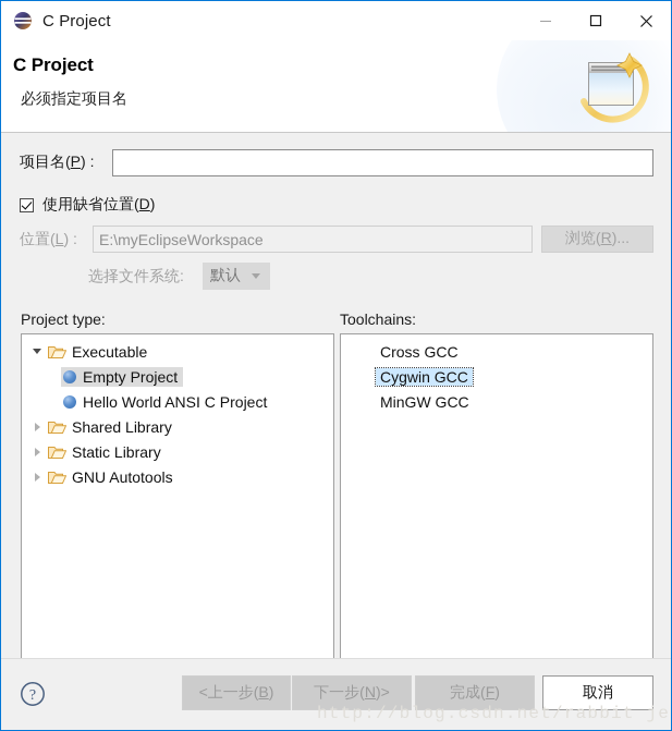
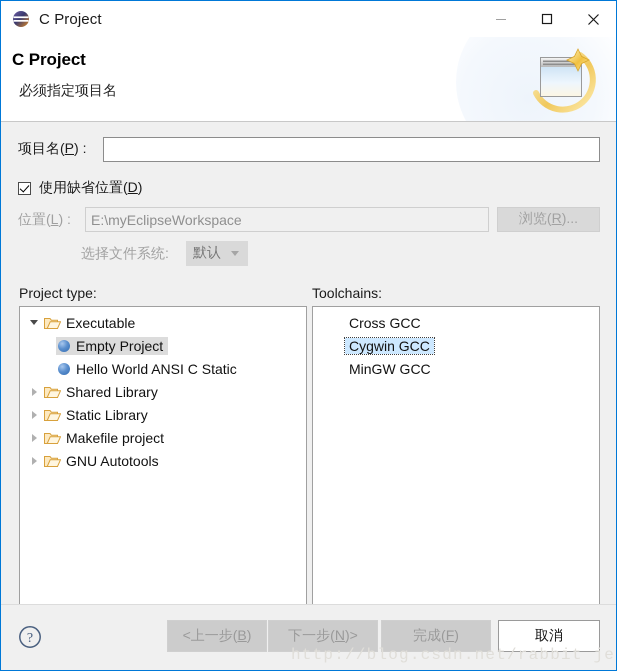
  C Project
  C Project
  必须指定项目名
  项目名(P) :
  使用缺省位置(D)
  位置(L) :
  E:\myEclipseWorkspace
  浏览(R)...
  选择文件系统:
  默认
  Project type:
  Toolchains:
  Executable
  Empty Project
- Hello World ANSI C Project
+ Hello World ANSI C Static
  Shared Library
  Static Library
+ Makefile project
  GNU Autotools
  Cross GCC
  Cygwin GCC
  MinGW GCC
  ?
  <上一步(B)
  下一步(N)>
  完成(F)
  取消
  http://blog.csdn.net/rabbit je
